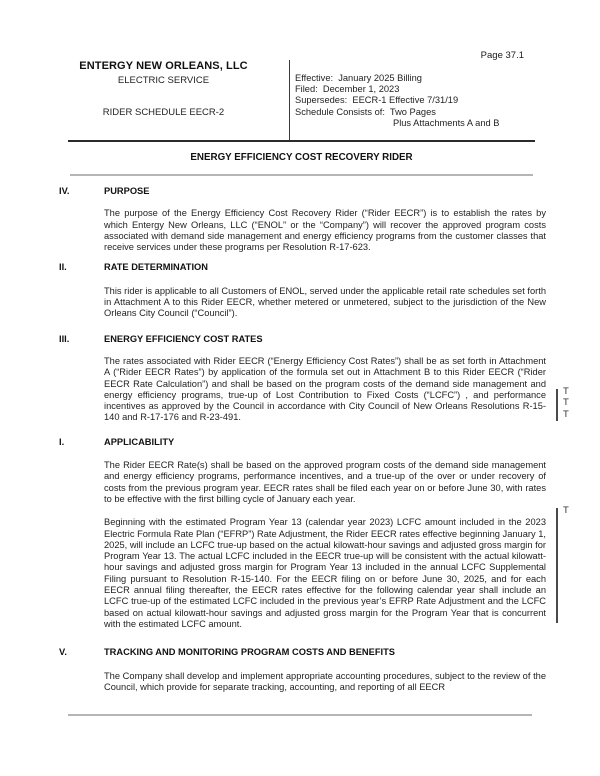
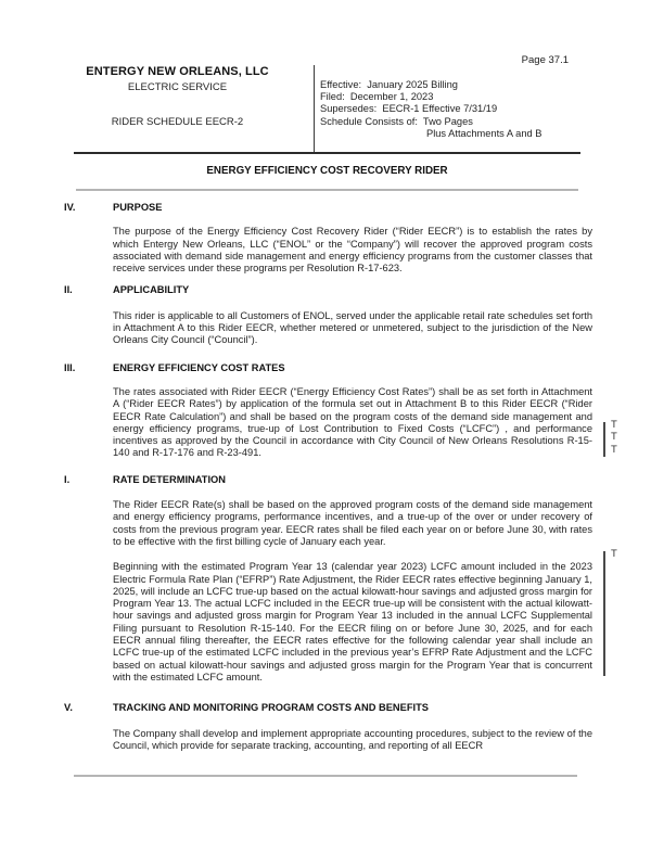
  Page 37.1
  ENTERGY NEW ORLEANS, LLC
  ELECTRIC SERVICE
  RIDER SCHEDULE EECR-2
  Effective: January 2025 Billing
  Filed: December 1, 2023
  Supersedes: EECR-1 Effective 7/31/19
  Schedule Consists of: Two Pages
  Plus Attachments A and B
  ENERGY EFFICIENCY COST RECOVERY RIDER
  IV.
  PURPOSE
  The purpose of the Energy Efficiency Cost Recovery Rider (“Rider EECR”) is to establish the rates by which Entergy New Orleans, LLC (“ENOL” or the “Company”) will recover the approved program costs associated with demand side management and energy efficiency programs from the customer classes that receive services under these programs per Resolution R-17-623.
  II.
- RATE DETERMINATION
+ APPLICABILITY
  This rider is applicable to all Customers of ENOL, served under the applicable retail rate schedules set forth in Attachment A to this Rider EECR, whether metered or unmetered, subject to the jurisdiction of the New Orleans City Council (“Council”).
  III.
  ENERGY EFFICIENCY COST RATES
  The rates associated with Rider EECR (“Energy Efficiency Cost Rates”) shall be as set forth in Attachment A (“Rider EECR Rates”) by application of the formula set out in Attachment B to this Rider EECR (“Rider EECR Rate Calculation”) and shall be based on the program costs of the demand side management and energy efficiency programs, true-up of Lost Contribution to Fixed Costs (“LCFC”) , and performance incentives as approved by the Council in accordance with City Council of New Orleans Resolutions R-15-140 and R-17-176 and R-23-491.
  I.
- APPLICABILITY
+ RATE DETERMINATION
  The Rider EECR Rate(s) shall be based on the approved program costs of the demand side management and energy efficiency programs, performance incentives, and a true-up of the over or under recovery of costs from the previous program year. EECR rates shall be filed each year on or before June 30, with rates to be effective with the first billing cycle of January each year.
  Beginning with the estimated Program Year 13 (calendar year 2023) LCFC amount included in the 2023 Electric Formula Rate Plan (“EFRP”) Rate Adjustment, the Rider EECR rates effective beginning January 1, 2025, will include an LCFC true-up based on the actual kilowatt-hour savings and adjusted gross margin for Program Year 13. The actual LCFC included in the EECR true-up will be consistent with the actual kilowatt-hour savings and adjusted gross margin for Program Year 13 included in the annual LCFC Supplemental Filing pursuant to Resolution R-15-140. For the EECR filing on or before June 30, 2025, and for each EECR annual filing thereafter, the EECR rates effective for the following calendar year shall include an LCFC true-up of the estimated LCFC included in the previous year’s EFRP Rate Adjustment and the LCFC based on actual kilowatt-hour savings and adjusted gross margin for the Program Year that is concurrent with the estimated LCFC amount.
  V.
  TRACKING AND MONITORING PROGRAM COSTS AND BENEFITS
  The Company shall develop and implement appropriate accounting procedures, subject to the review of the Council, which provide for separate tracking, accounting, and reporting of all EECR
  T
  T
  T
  T
